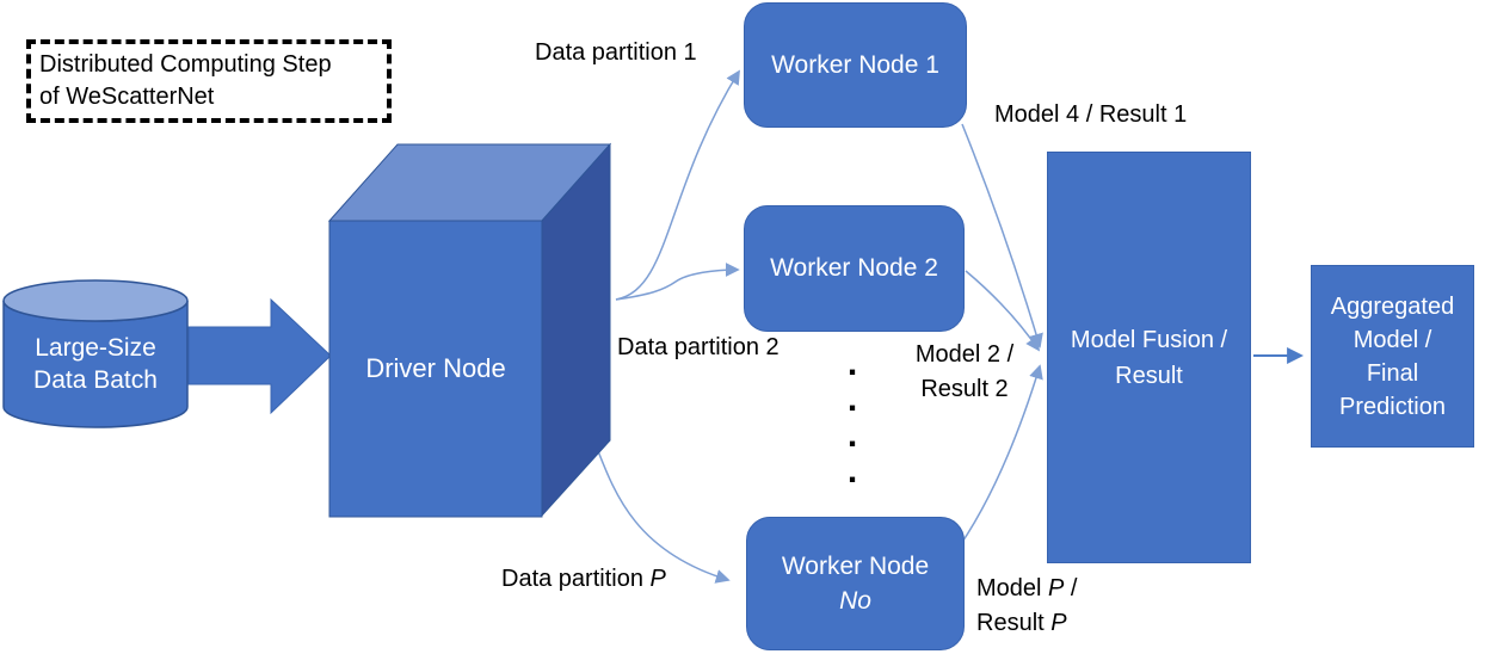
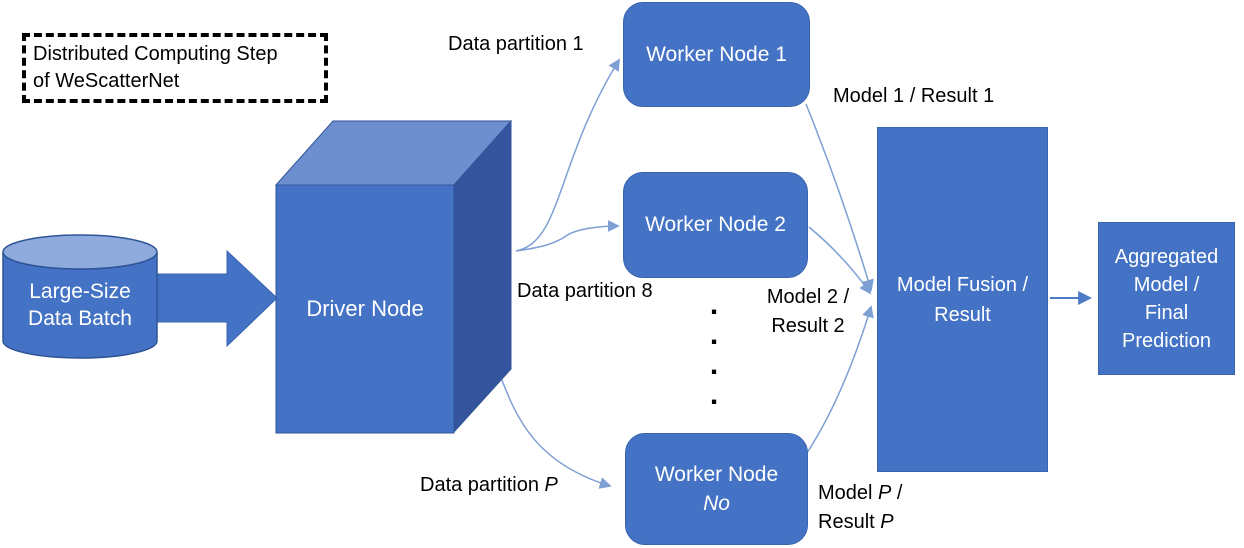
  Distributed Computing Step
  of WeScatterNet
  Large-Size
  Data Batch
  Driver Node
  Worker Node 1
  Worker Node 2
  Worker Node
  No
  Model Fusion /
  Result
  Aggregated
  Model /
  Final
  Prediction
  Data partition 1
- Model 4 / Result 1
+ Model 1 / Result 1
- Data partition 2
+ Data partition 8
  Model 2 /
  Result 2
  Data partition P
  Model P /
  Result P
  .
  .
  .
  .
